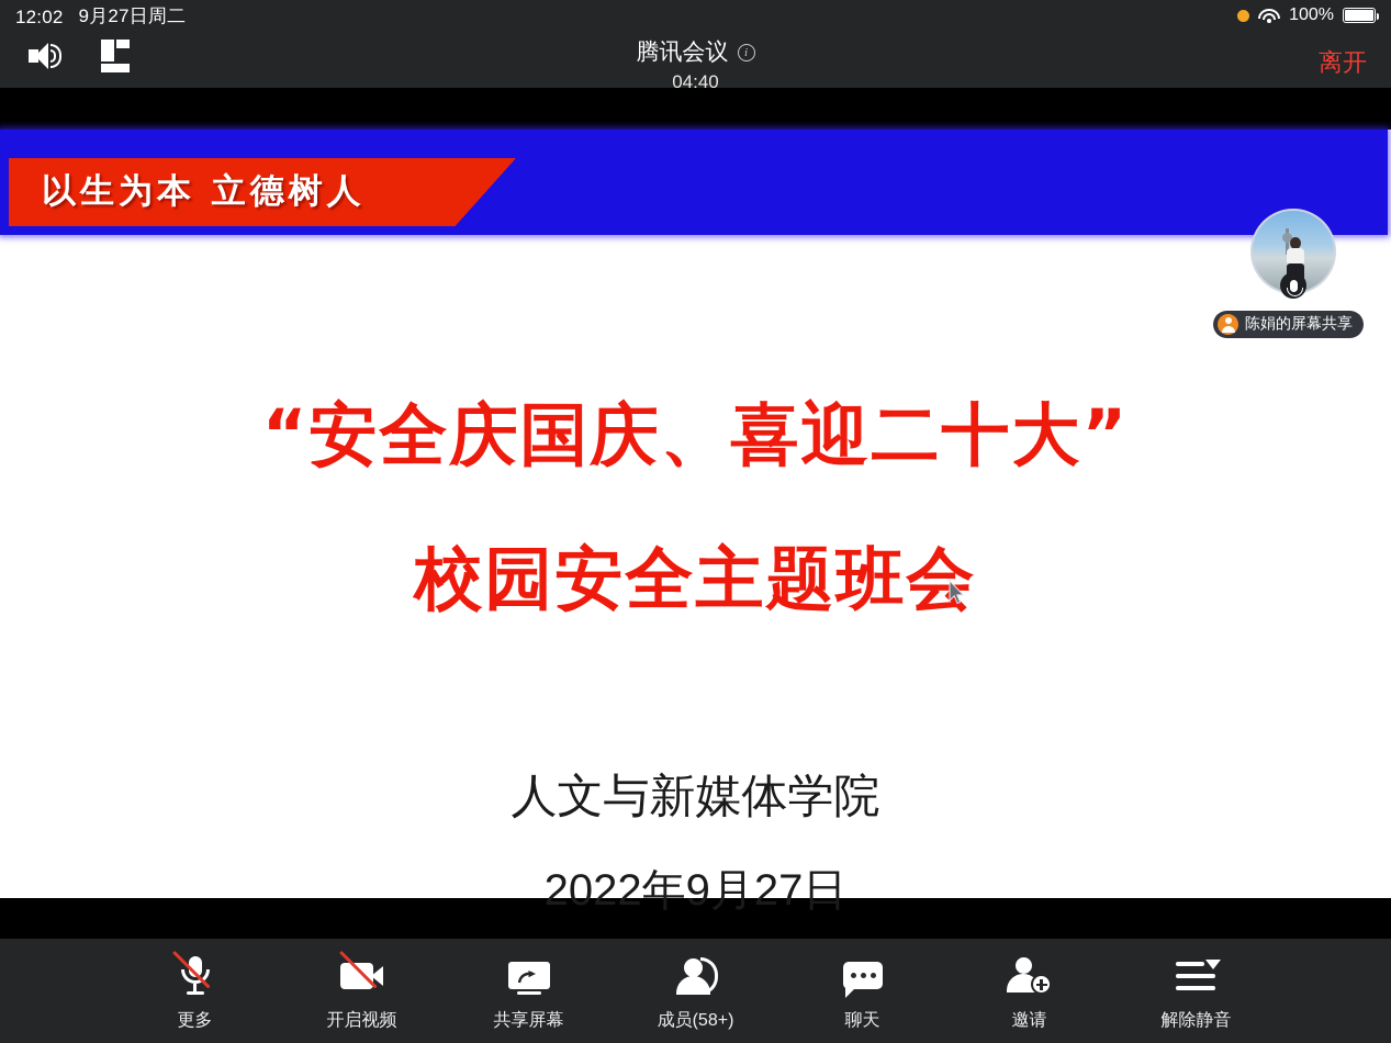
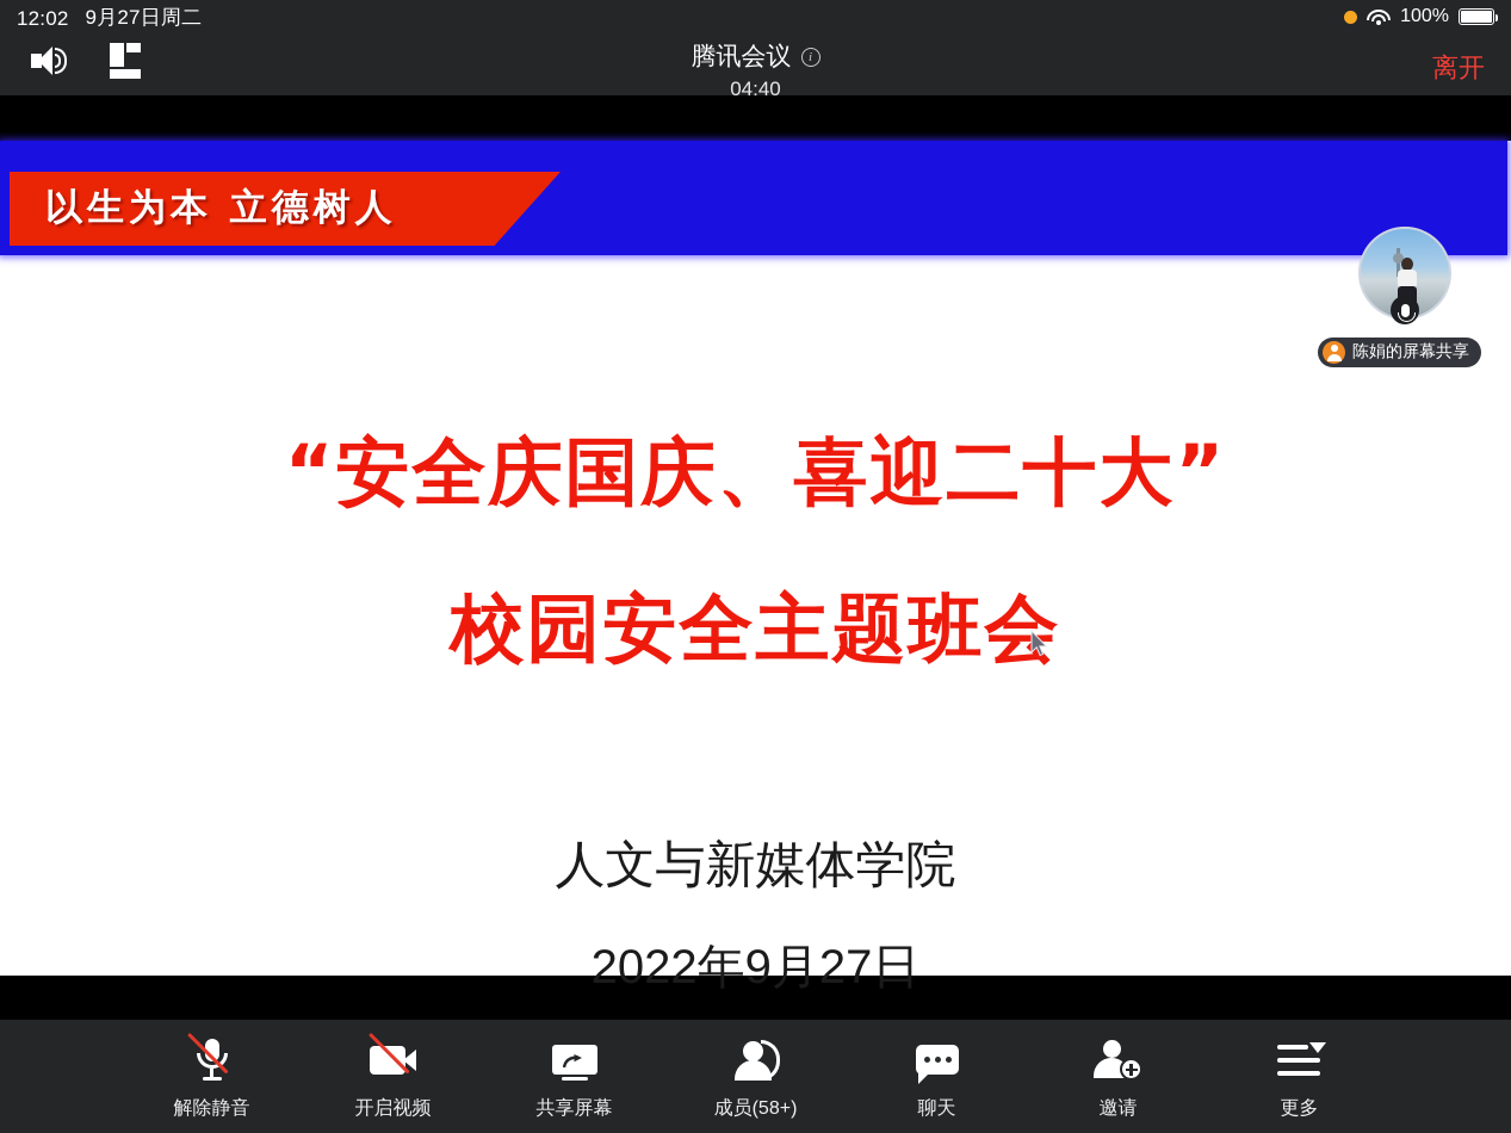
  12:02
  9月27日周二
  100%
  腾讯会议
  i
  04:40
  离开
  以生为本 立德树人
  “安全庆国庆、喜迎二十大”
  校园安全主题班会
  人文与新媒体学院
  2022年9月27日
  陈娟的屏幕共享
- 更多
+ 解除静音
  开启视频
  共享屏幕
  成员(58+)
  聊天
  邀请
- 解除静音
+ 更多
